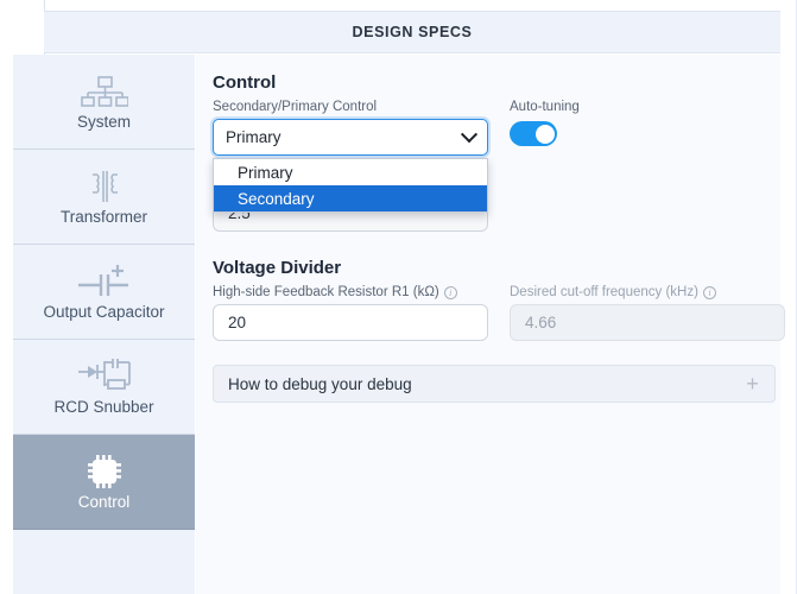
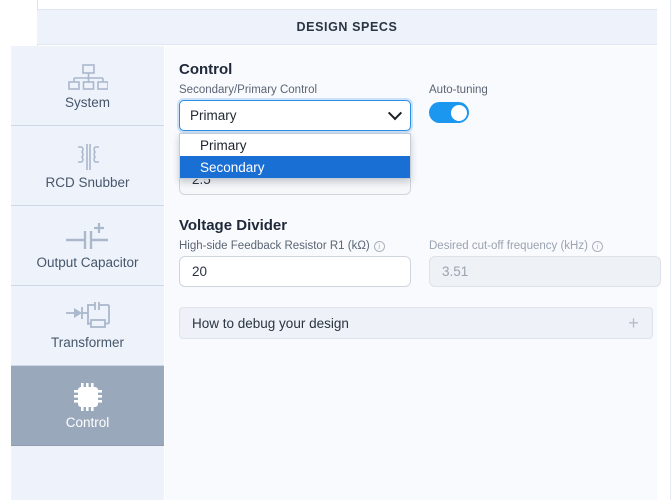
  DESIGN SPECS
  System
- Transformer
+ RCD Snubber
  Output Capacitor
- RCD Snubber
+ Transformer
  Control
  Control
  Secondary/Primary Control
  Primary
  Primary
  Secondary
  Auto-tuning
  2.5
  Voltage Divider
  High-side Feedback Resistor R1 (kΩ)
  i
  20
  Desired cut-off frequency (kHz)
  i
- 4.66
+ 3.51
- How to debug your debug
+ How to debug your design
  +
